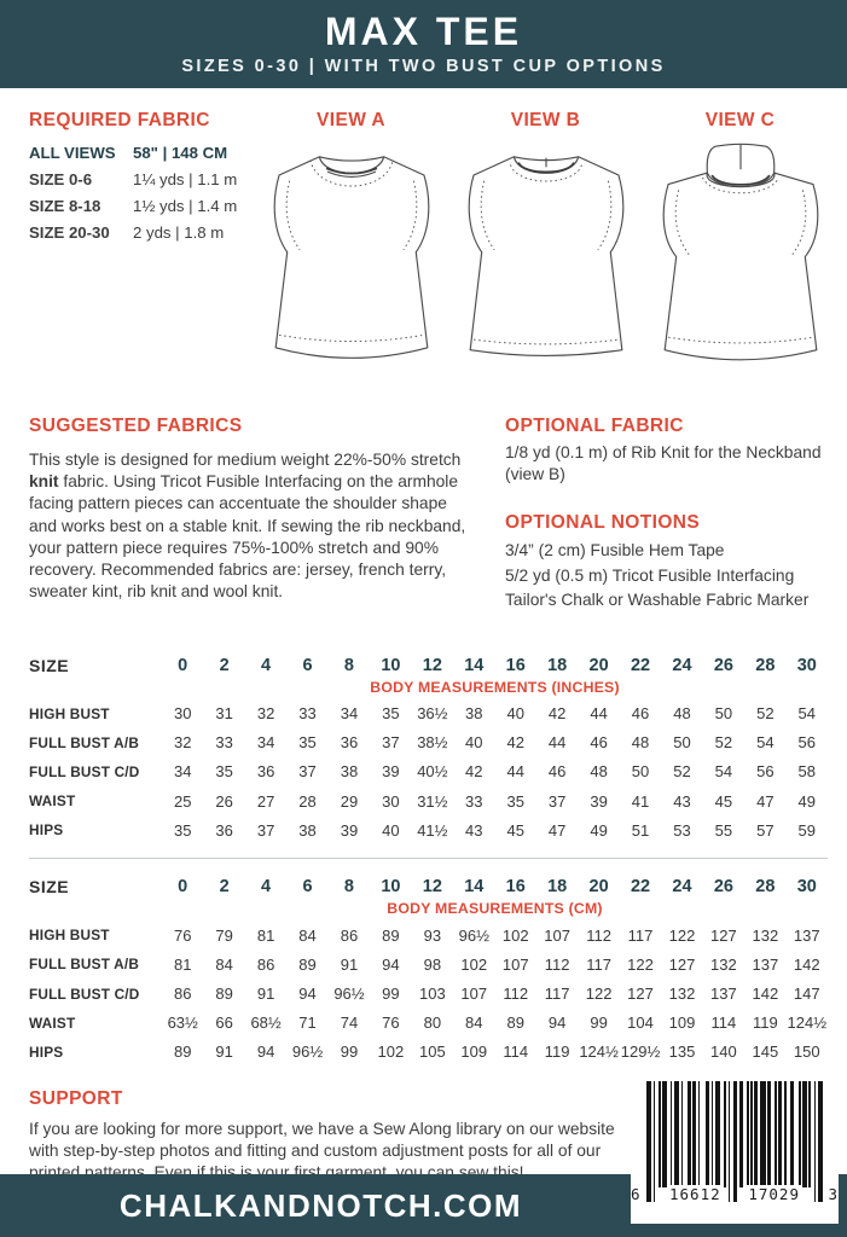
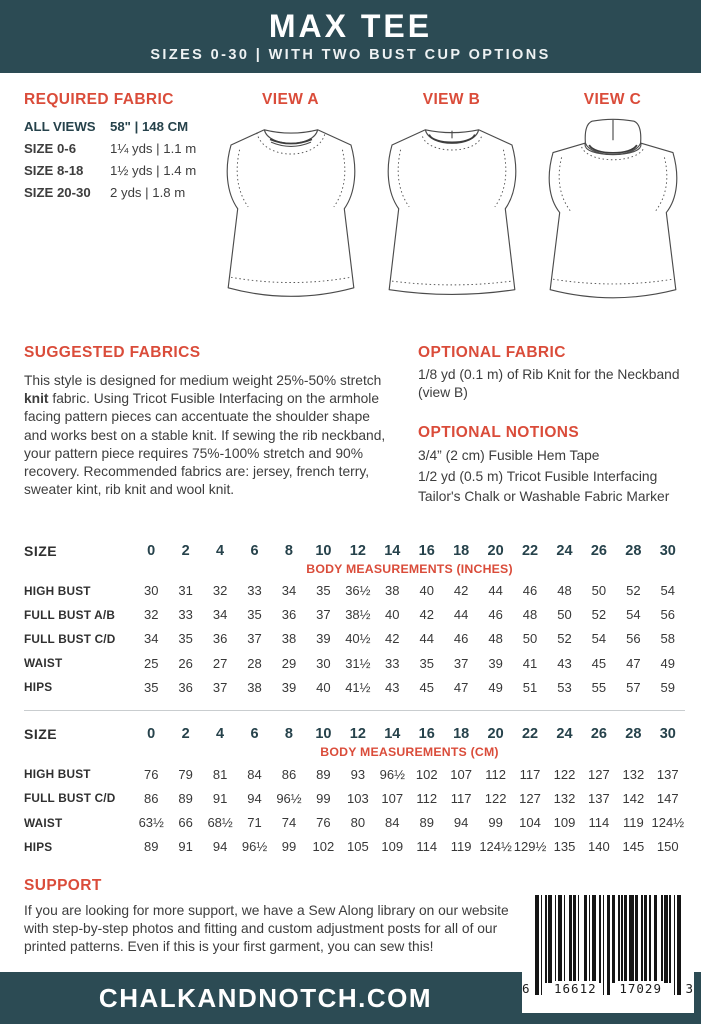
  MAX TEE
  SIZES 0-30 | WITH TWO BUST CUP OPTIONS
  REQUIRED FABRIC
  ALL VIEWS
  58" | 148 CM
  SIZE 0-6
  1¼ yds | 1.1 m
  SIZE 8-18
  1½ yds | 1.4 m
  SIZE 20-30
  2 yds | 1.8 m
  VIEW A
  VIEW B
  VIEW C
  SUGGESTED FABRICS
- This style is designed for medium weight 22%-50% stretch knit fabric. Using Tricot Fusible Interfacing on the armhole facing pattern pieces can accentuate the shoulder shape and works best on a stable knit. If sewing the rib neckband, your pattern piece requires 75%-100% stretch and 90% recovery. Recommended fabrics are: jersey, french terry, sweater kint, rib knit and wool knit.
+ This style is designed for medium weight 25%-50% stretch knit fabric. Using Tricot Fusible Interfacing on the armhole facing pattern pieces can accentuate the shoulder shape and works best on a stable knit. If sewing the rib neckband, your pattern piece requires 75%-100% stretch and 90% recovery. Recommended fabrics are: jersey, french terry, sweater kint, rib knit and wool knit.
  OPTIONAL FABRIC
  1/8 yd (0.1 m) of Rib Knit for the Neckband (view B)
  OPTIONAL NOTIONS
  3/4” (2 cm) Fusible Hem Tape
- 5/2 yd (0.5 m) Tricot Fusible Interfacing
+ 1/2 yd (0.5 m) Tricot Fusible Interfacing
  Tailor's Chalk or Washable Fabric Marker
  SIZE	0	2	4	6	8	10	12	14	16	18	20	22	24	26	28	30
  	BODY MEASUREMENTS (INCHES)
  HIGH BUST	30	31	32	33	34	35	36½	38	40	42	44	46	48	50	52	54
  FULL BUST A/B	32	33	34	35	36	37	38½	40	42	44	46	48	50	52	54	56
  FULL BUST C/D	34	35	36	37	38	39	40½	42	44	46	48	50	52	54	56	58
  WAIST	25	26	27	28	29	30	31½	33	35	37	39	41	43	45	47	49
  HIPS	35	36	37	38	39	40	41½	43	45	47	49	51	53	55	57	59
  SIZE	0	2	4	6	8	10	12	14	16	18	20	22	24	26	28	30
  	BODY MEASUREMENTS (CM)
  HIGH BUST	76	79	81	84	86	89	93	96½	102	107	112	117	122	127	132	137
- FULL BUST A/B	81	84	86	89	91	94	98	102	107	112	117	122	127	132	137	142
  FULL BUST C/D	86	89	91	94	96½	99	103	107	112	117	122	127	132	137	142	147
  WAIST	63½	66	68½	71	74	76	80	84	89	94	99	104	109	114	119	124½
  HIPS	89	91	94	96½	99	102	105	109	114	119	124½	129½	135	140	145	150
  SUPPORT
  If you are looking for more support, we have a Sew Along library on our website with step-by-step photos and fitting and custom adjustment posts for all of our printed patterns. Even if this is your first garment, you can sew this!
  CHALKANDNOTCH.COM
  6
  16612
  17029
  3
